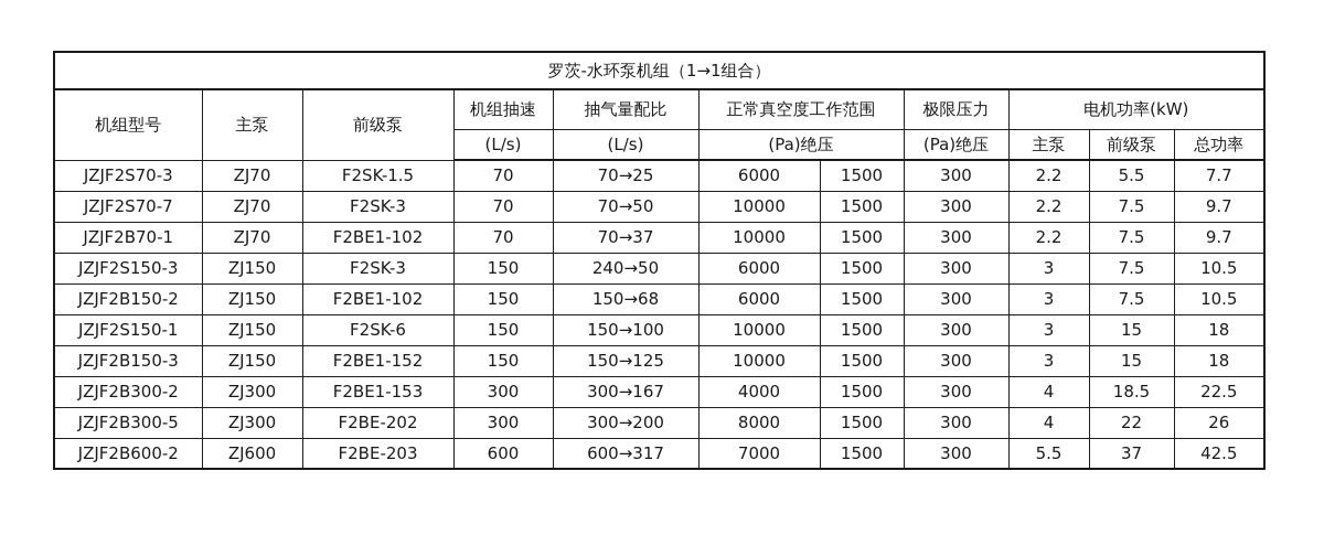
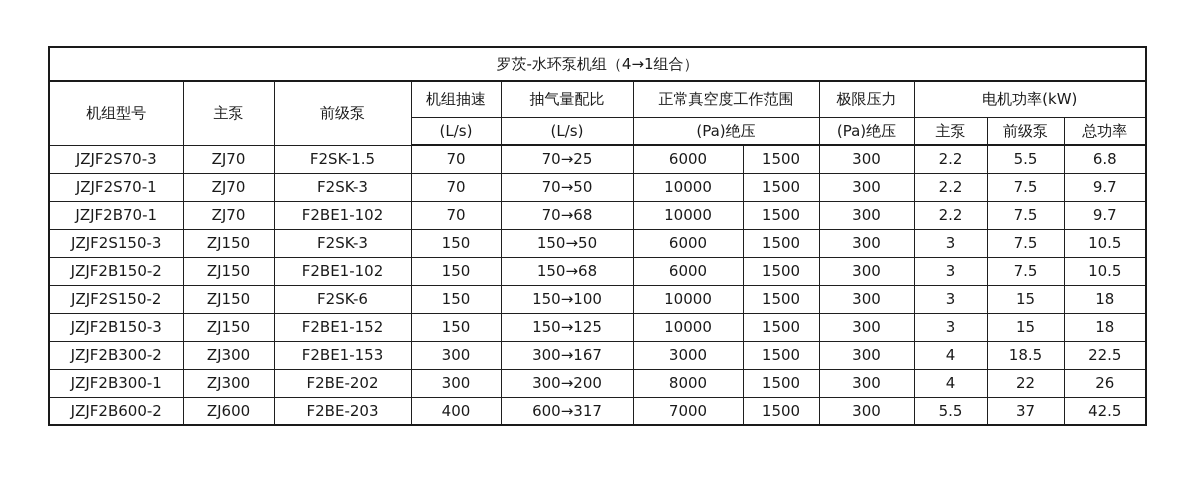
- 罗茨-水环泵机组（1→1组合）
+ 罗茨-水环泵机组（4→1组合）
  机组型号	主泵	前级泵	机组抽速	抽气量配比	正常真空度工作范围	极限压力	电机功率(kW)
  (L/s)	(L/s)	(Pa)绝压	(Pa)绝压	主泵	前级泵	总功率
- JZJF2S70-3	ZJ70	F2SK-1.5	70	70→25	6000	1500	300	2.2	5.5	7.7
+ JZJF2S70-3	ZJ70	F2SK-1.5	70	70→25	6000	1500	300	2.2	5.5	6.8
- JZJF2S70-7	ZJ70	F2SK-3	70	70→50	10000	1500	300	2.2	7.5	9.7
+ JZJF2S70-1	ZJ70	F2SK-3	70	70→50	10000	1500	300	2.2	7.5	9.7
- JZJF2B70-1	ZJ70	F2BE1-102	70	70→37	10000	1500	300	2.2	7.5	9.7
+ JZJF2B70-1	ZJ70	F2BE1-102	70	70→68	10000	1500	300	2.2	7.5	9.7
- JZJF2S150-3	ZJ150	F2SK-3	150	240→50	6000	1500	300	3	7.5	10.5
+ JZJF2S150-3	ZJ150	F2SK-3	150	150→50	6000	1500	300	3	7.5	10.5
  JZJF2B150-2	ZJ150	F2BE1-102	150	150→68	6000	1500	300	3	7.5	10.5
- JZJF2S150-1	ZJ150	F2SK-6	150	150→100	10000	1500	300	3	15	18
+ JZJF2S150-2	ZJ150	F2SK-6	150	150→100	10000	1500	300	3	15	18
  JZJF2B150-3	ZJ150	F2BE1-152	150	150→125	10000	1500	300	3	15	18
- JZJF2B300-2	ZJ300	F2BE1-153	300	300→167	4000	1500	300	4	18.5	22.5
+ JZJF2B300-2	ZJ300	F2BE1-153	300	300→167	3000	1500	300	4	18.5	22.5
- JZJF2B300-5	ZJ300	F2BE-202	300	300→200	8000	1500	300	4	22	26
+ JZJF2B300-1	ZJ300	F2BE-202	300	300→200	8000	1500	300	4	22	26
- JZJF2B600-2	ZJ600	F2BE-203	600	600→317	7000	1500	300	5.5	37	42.5
+ JZJF2B600-2	ZJ600	F2BE-203	400	600→317	7000	1500	300	5.5	37	42.5
